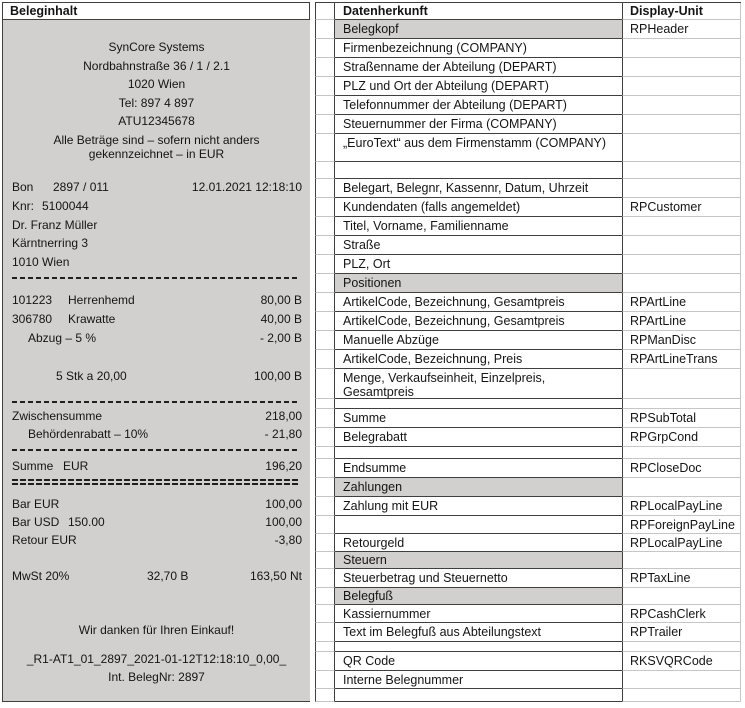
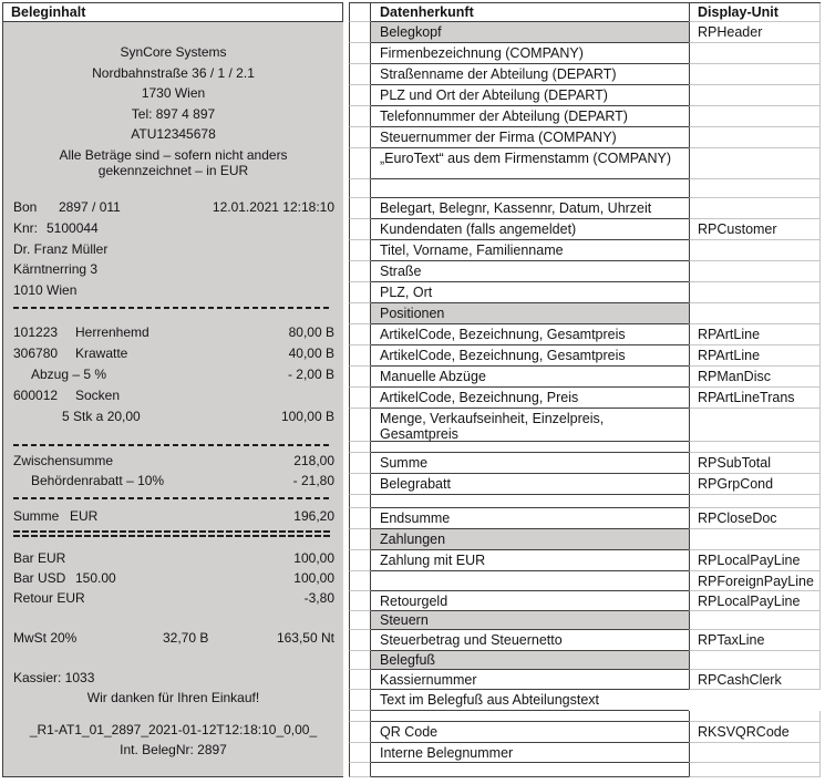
  Beleginhalt
  SynCore Systems
  Nordbahnstraße 36 / 1 / 2.1
- 1020 Wien
+ 1730 Wien
  Tel: 897 4 897
  ATU12345678
  Alle Beträge sind – sofern nicht anders
  gekennzeichnet – in EUR
  Bon
  2897 / 011
  12.01.2021 12:18:10
  Knr:
  5100044
  Dr. Franz Müller
  Kärntnerring 3
  1010 Wien
  101223
  Herrenhemd
  80,00 B
  306780
  Krawatte
  40,00 B
  Abzug – 5 %
  - 2,00 B
+ 600012
+ Socken
  5 Stk a 20,00
  100,00 B
  Zwischensumme
  218,00
  Behördenrabatt – 10%
  - 21,80
  Summe
  EUR
  196,20
  Bar EUR
  100,00
  Bar USD
  150.00
  100,00
  Retour EUR
  -3,80
  MwSt 20%
  32,70 B
  163,50 Nt
+ Kassier: 1033
  Wir danken für Ihren Einkauf!
  _R1-AT1_01_2897_2021-01-12T12:18:10_0,00_
  Int. BelegNr: 2897
  Datenherkunft
  Display-Unit
  Belegkopf
  RPHeader
  Firmenbezeichnung (COMPANY)
  Straßenname der Abteilung (DEPART)
  PLZ und Ort der Abteilung (DEPART)
  Telefonnummer der Abteilung (DEPART)
  Steuernummer der Firma (COMPANY)
  „EuroText“ aus dem Firmenstamm (COMPANY)
  Belegart, Belegnr, Kassennr, Datum, Uhrzeit
  Kundendaten (falls angemeldet)
  RPCustomer
  Titel, Vorname, Familienname
  Straße
  PLZ, Ort
  Positionen
  ArtikelCode, Bezeichnung, Gesamtpreis
  RPArtLine
  ArtikelCode, Bezeichnung, Gesamtpreis
  RPArtLine
  Manuelle Abzüge
  RPManDisc
  ArtikelCode, Bezeichnung, Preis
  RPArtLineTrans
  Menge, Verkaufseinheit, Einzelpreis,
  Gesamtpreis
  Summe
  RPSubTotal
  Belegrabatt
  RPGrpCond
  Endsumme
  RPCloseDoc
  Zahlungen
  Zahlung mit EUR
  RPLocalPayLine
  RPForeignPayLine
  Retourgeld
  RPLocalPayLine
  Steuern
  Steuerbetrag und Steuernetto
  RPTaxLine
  Belegfuß
  Kassiernummer
  RPCashClerk
  Text im Belegfuß aus Abteilungstext
- RPTrailer
  QR Code
  RKSVQRCode
  Interne Belegnummer
